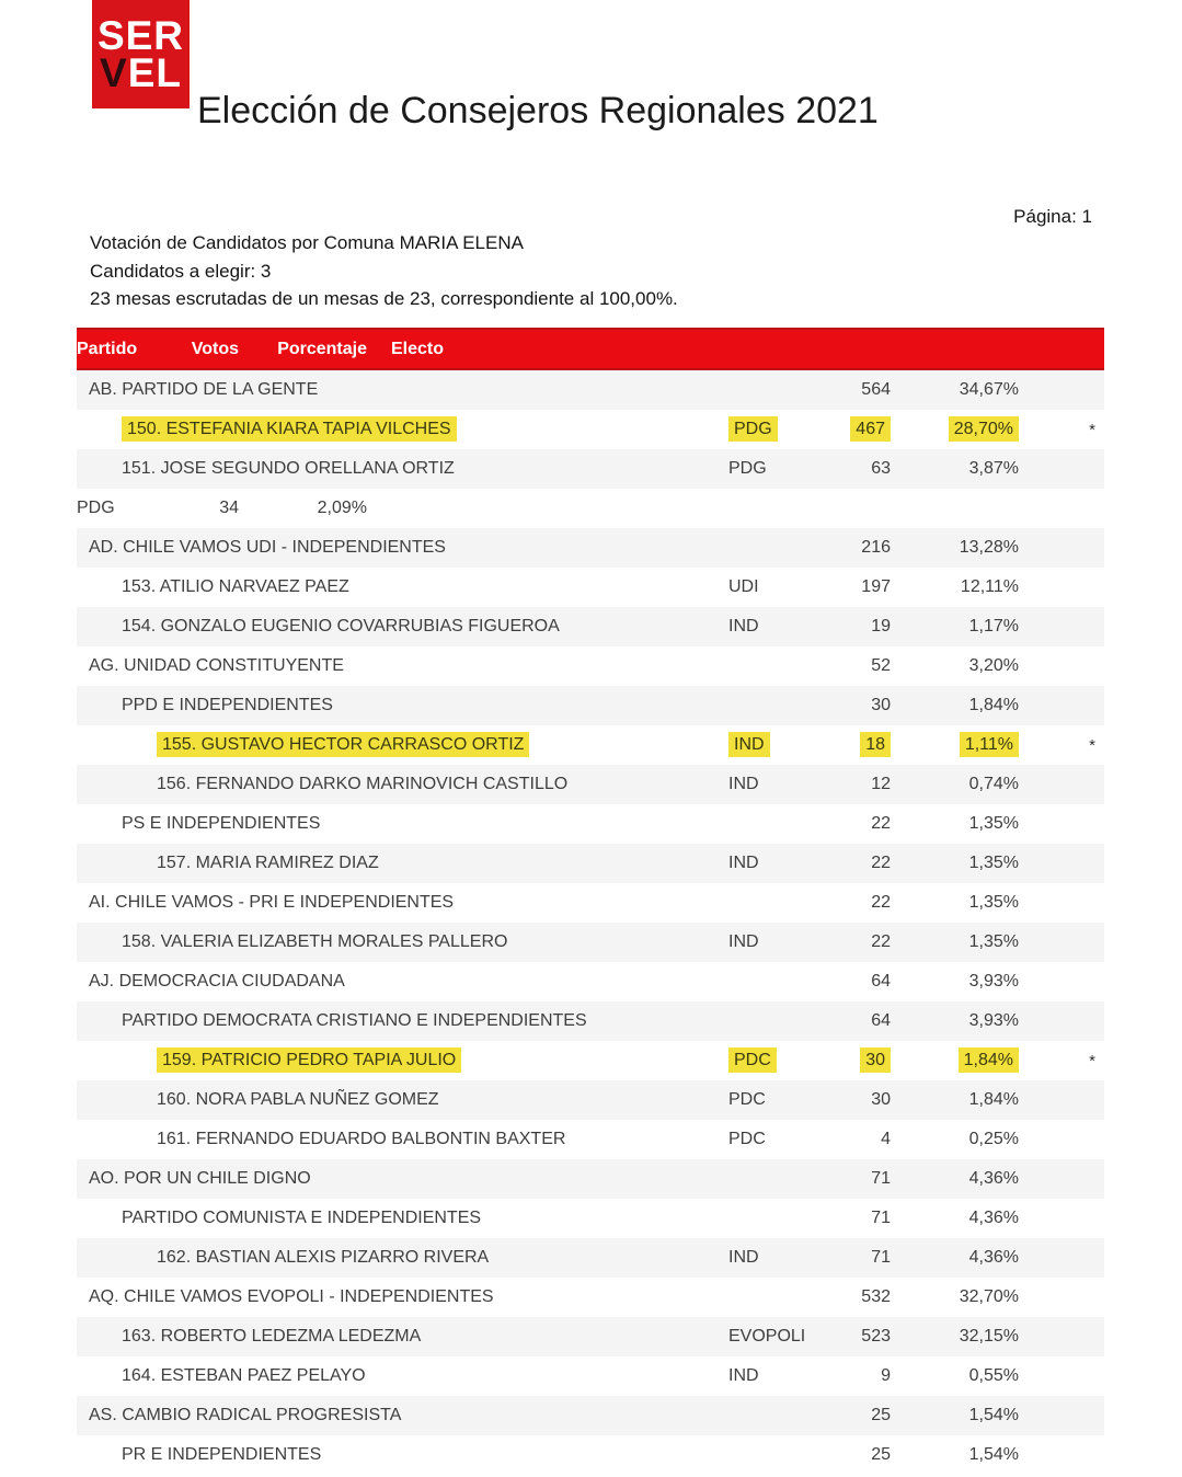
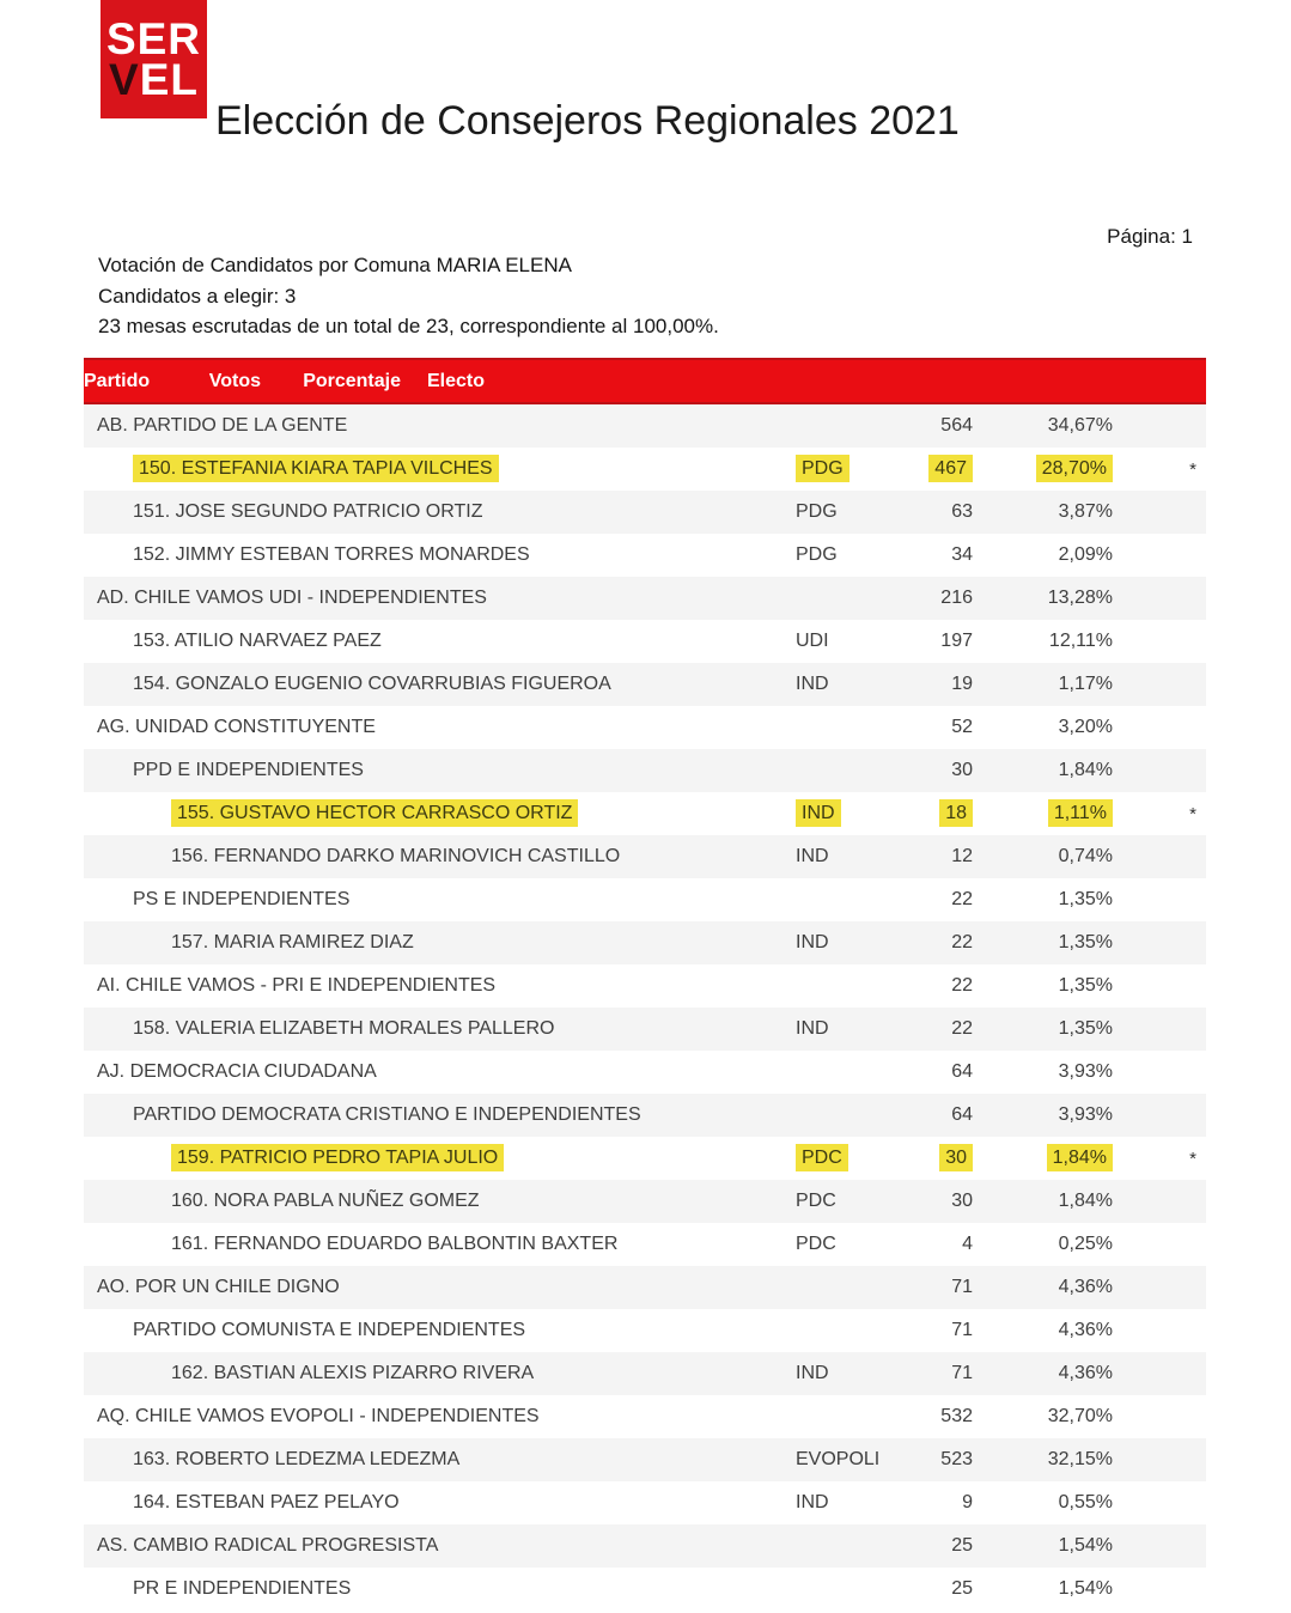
  SER
  VEL
  Elección de Consejeros Regionales 2021
  Página: 1
  Votación de Candidatos por Comuna MARIA ELENA
  Candidatos a elegir: 3
- 23 mesas escrutadas de un mesas de 23, correspondiente al 100,00%.
+ 23 mesas escrutadas de un total de 23, correspondiente al 100,00%.
  Partido
  Votos
  Porcentaje
  Electo
  AB. PARTIDO DE LA GENTE
  564
  34,67%
  150. ESTEFANIA KIARA TAPIA VILCHES
  PDG
  467
  28,70%
  *
- 151. JOSE SEGUNDO ORELLANA ORTIZ
+ 151. JOSE SEGUNDO PATRICIO ORTIZ
  PDG
  63
  3,87%
+ 152. JIMMY ESTEBAN TORRES MONARDES
  PDG
  34
  2,09%
  AD. CHILE VAMOS UDI - INDEPENDIENTES
  216
  13,28%
  153. ATILIO NARVAEZ PAEZ
  UDI
  197
  12,11%
  154. GONZALO EUGENIO COVARRUBIAS FIGUEROA
  IND
  19
  1,17%
  AG. UNIDAD CONSTITUYENTE
  52
  3,20%
  PPD E INDEPENDIENTES
  30
  1,84%
  155. GUSTAVO HECTOR CARRASCO ORTIZ
  IND
  18
  1,11%
  *
  156. FERNANDO DARKO MARINOVICH CASTILLO
  IND
  12
  0,74%
  PS E INDEPENDIENTES
  22
  1,35%
  157. MARIA RAMIREZ DIAZ
  IND
  22
  1,35%
  AI. CHILE VAMOS - PRI E INDEPENDIENTES
  22
  1,35%
  158. VALERIA ELIZABETH MORALES PALLERO
  IND
  22
  1,35%
  AJ. DEMOCRACIA CIUDADANA
  64
  3,93%
  PARTIDO DEMOCRATA CRISTIANO E INDEPENDIENTES
  64
  3,93%
  159. PATRICIO PEDRO TAPIA JULIO
  PDC
  30
  1,84%
  *
  160. NORA PABLA NUÑEZ GOMEZ
  PDC
  30
  1,84%
  161. FERNANDO EDUARDO BALBONTIN BAXTER
  PDC
  4
  0,25%
  AO. POR UN CHILE DIGNO
  71
  4,36%
  PARTIDO COMUNISTA E INDEPENDIENTES
  71
  4,36%
  162. BASTIAN ALEXIS PIZARRO RIVERA
  IND
  71
  4,36%
  AQ. CHILE VAMOS EVOPOLI - INDEPENDIENTES
  532
  32,70%
  163. ROBERTO LEDEZMA LEDEZMA
  EVOPOLI
  523
  32,15%
  164. ESTEBAN PAEZ PELAYO
  IND
  9
  0,55%
  AS. CAMBIO RADICAL PROGRESISTA
  25
  1,54%
  PR E INDEPENDIENTES
  25
  1,54%
